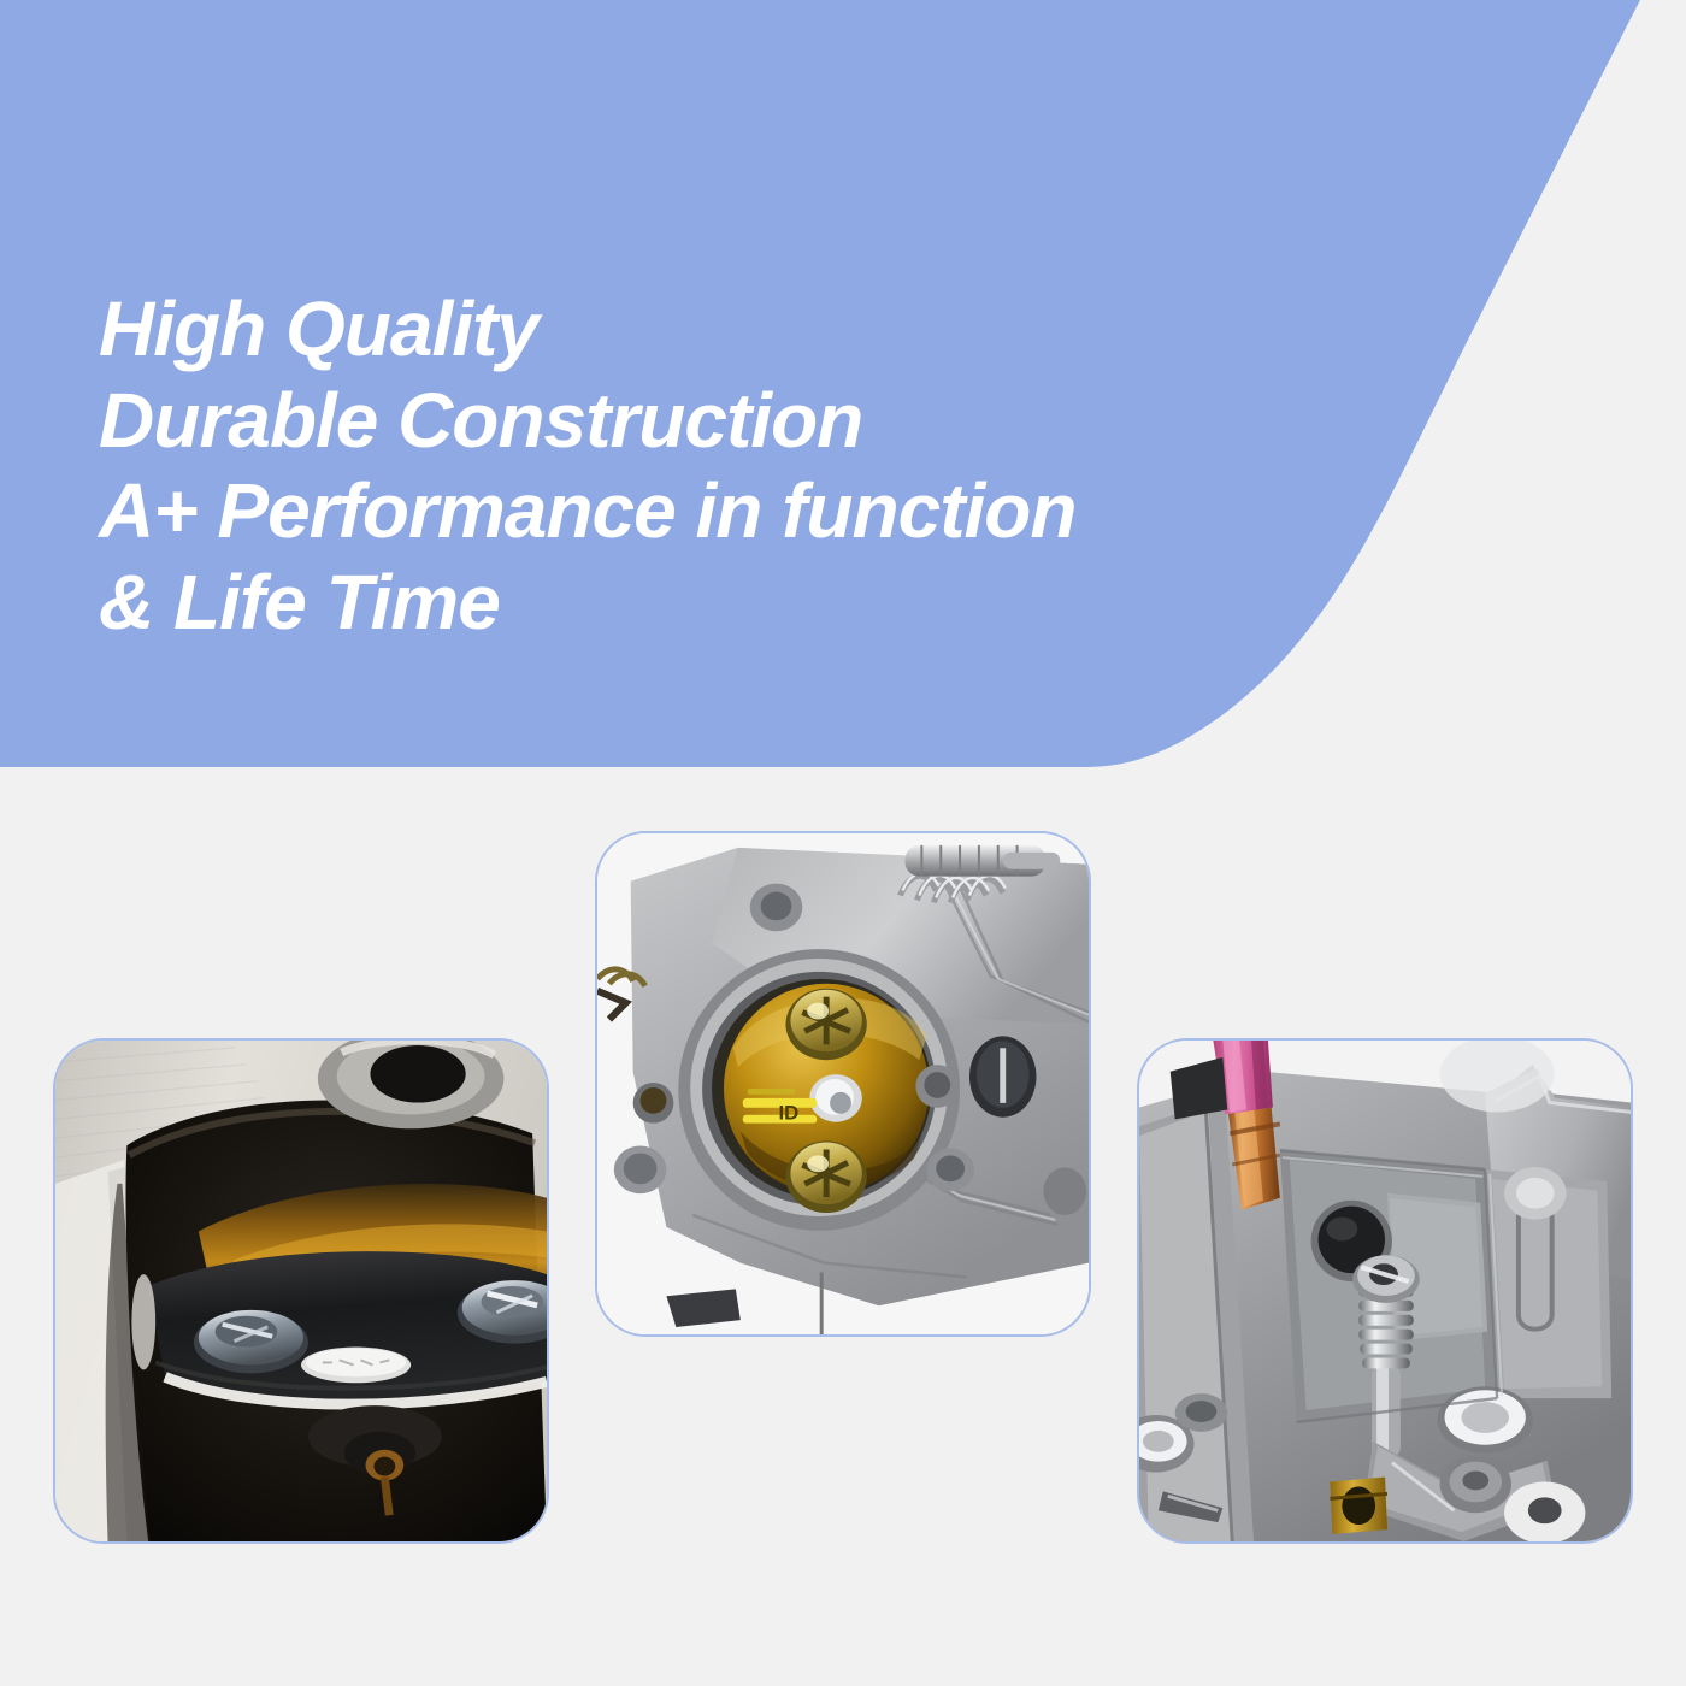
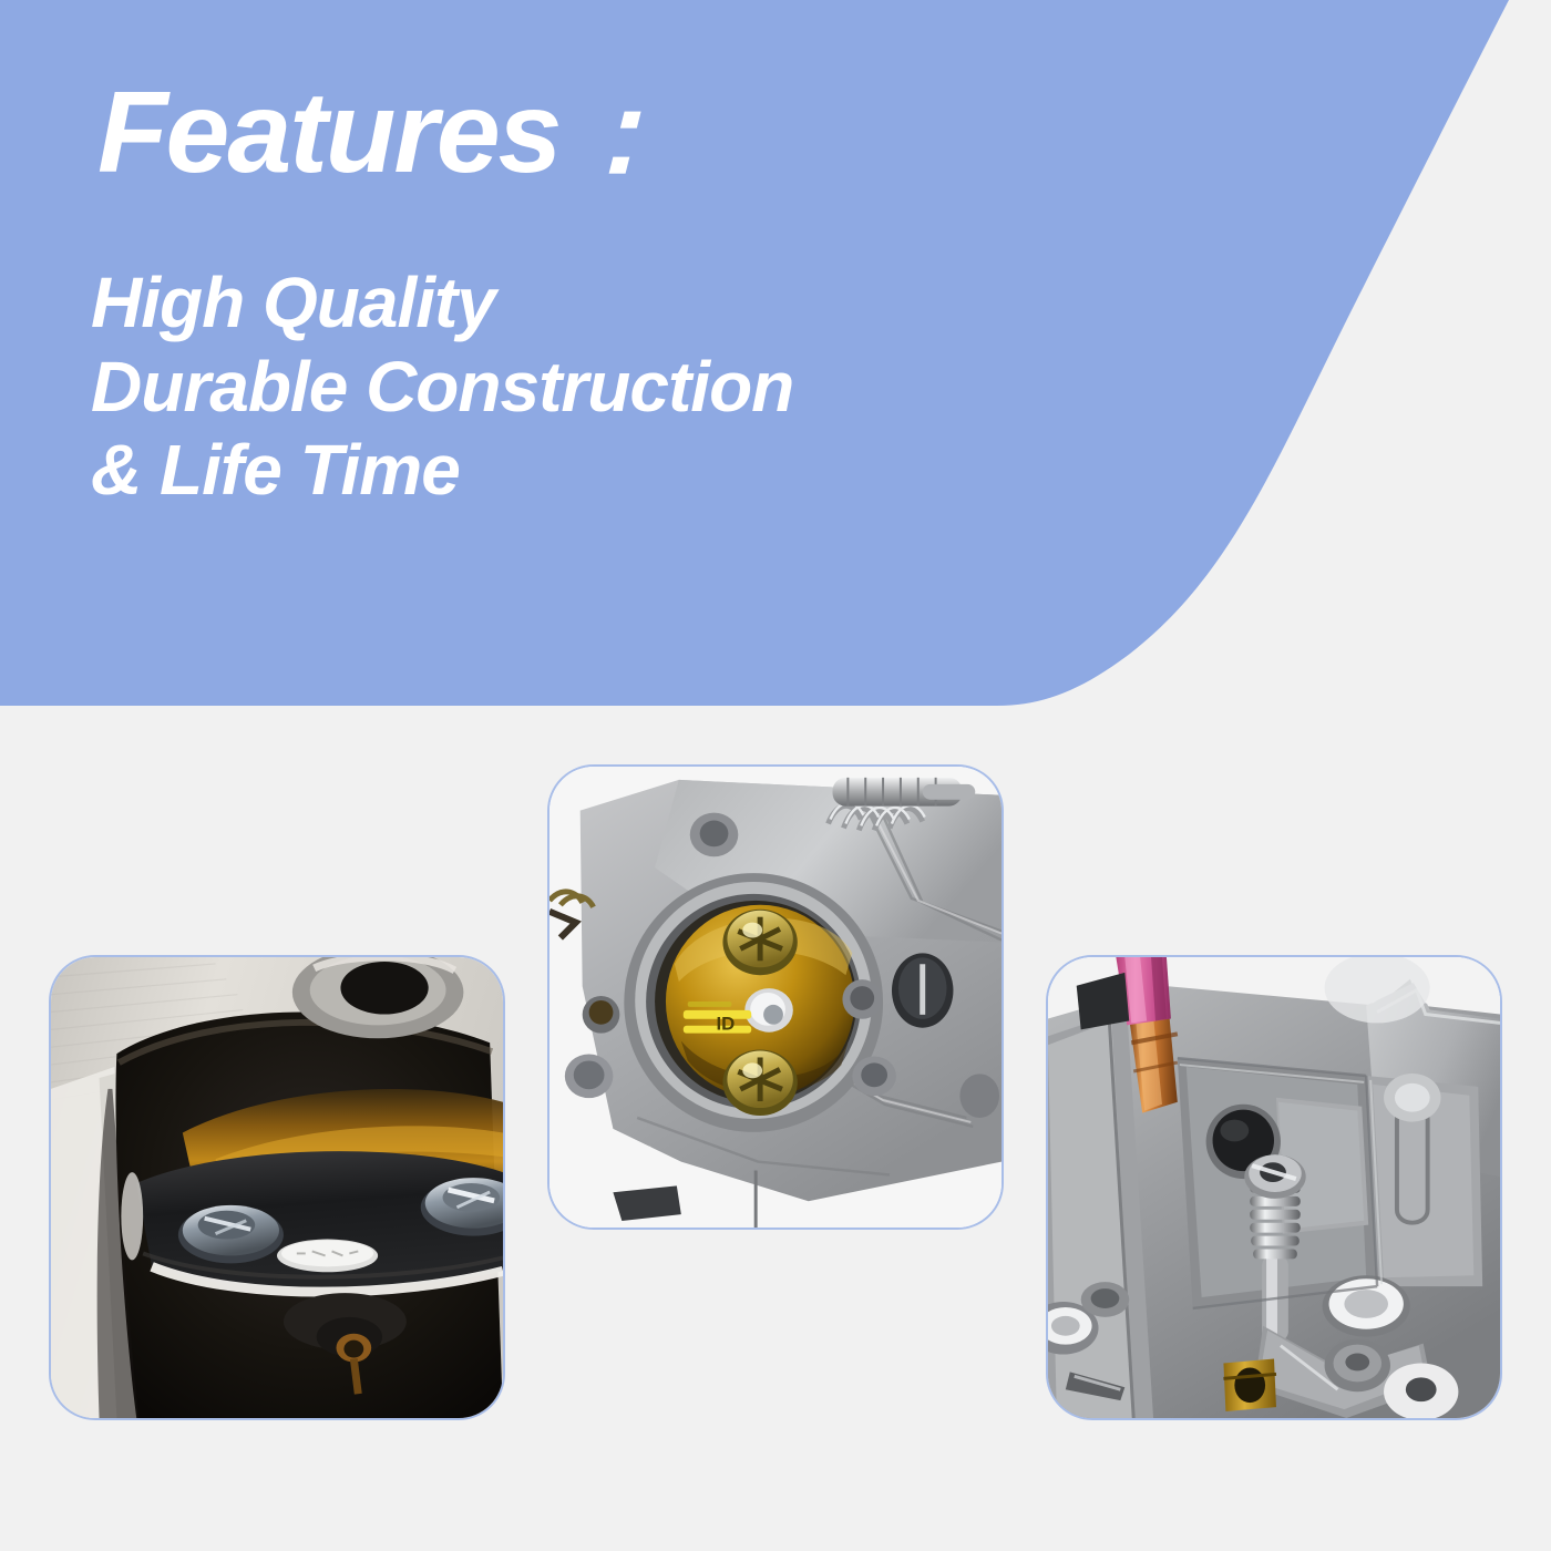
+ Features：
  High Quality
  Durable Construction
- A+ Performance in function
  & Life Time
  ID
